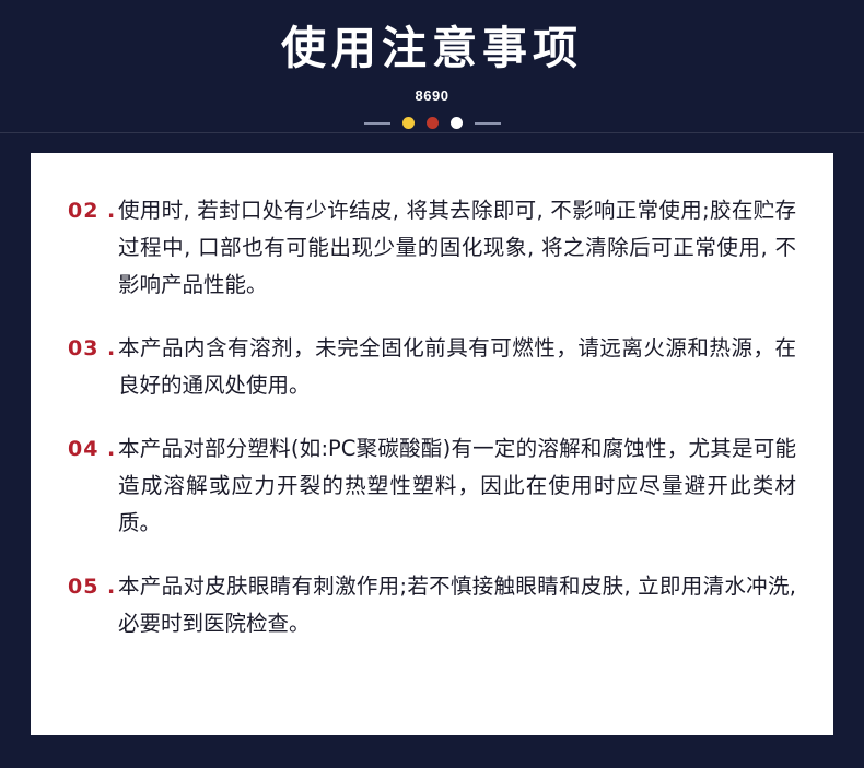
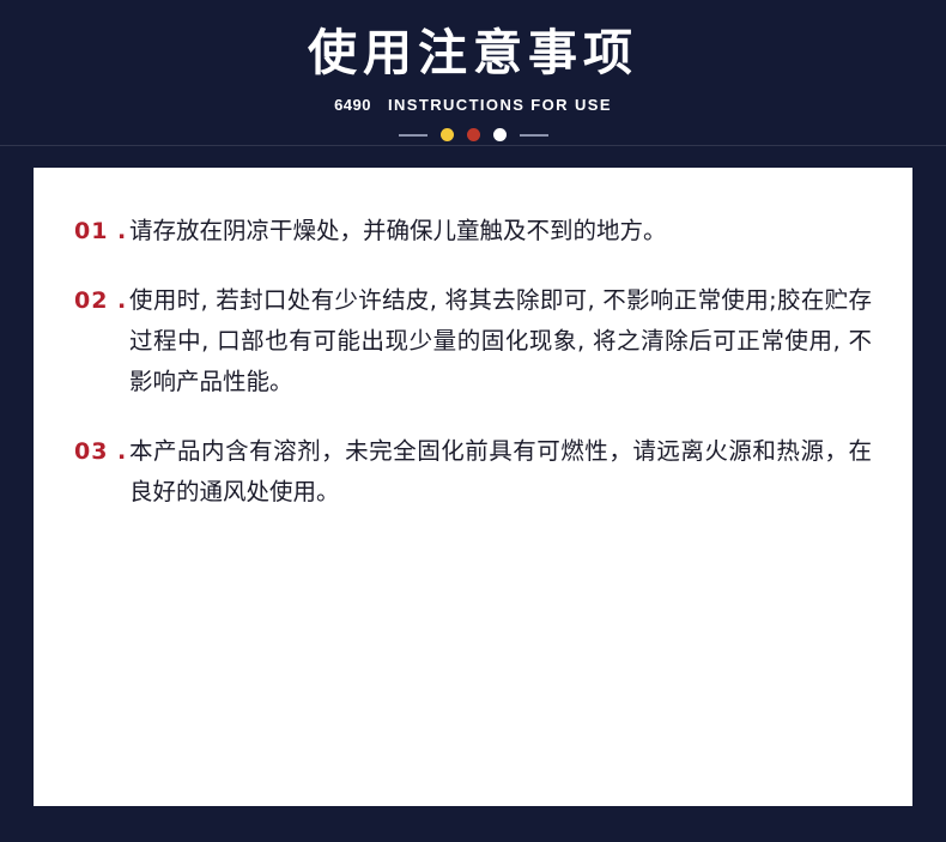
  使用注意事项
- 8690
+ 6490
+ INSTRUCTIONS FOR USE
+ 01 .
+ 请存放在阴凉干燥处，并确保儿童触及不到的地方。
  02 .
  使用时, 若封口处有少许结皮, 将其去除即可, 不影响正常使用;胶在贮存过程中, 口部也有可能出现少量的固化现象, 将之清除后可正常使用, 不影响产品性能。
  03 .
  本产品内含有溶剂，未完全固化前具有可燃性，请远离火源和热源，在良好的通风处使用。
- 04 .
- 本产品对部分塑料(如:PC聚碳酸酯)有一定的溶解和腐蚀性，尤其是可能造成溶解或应力开裂的热塑性塑料，因此在使用时应尽量避开此类材质。
- 05 .
- 本产品对皮肤眼睛有刺激作用;若不慎接触眼睛和皮肤, 立即用清水冲洗, 必要时到医院检查。
